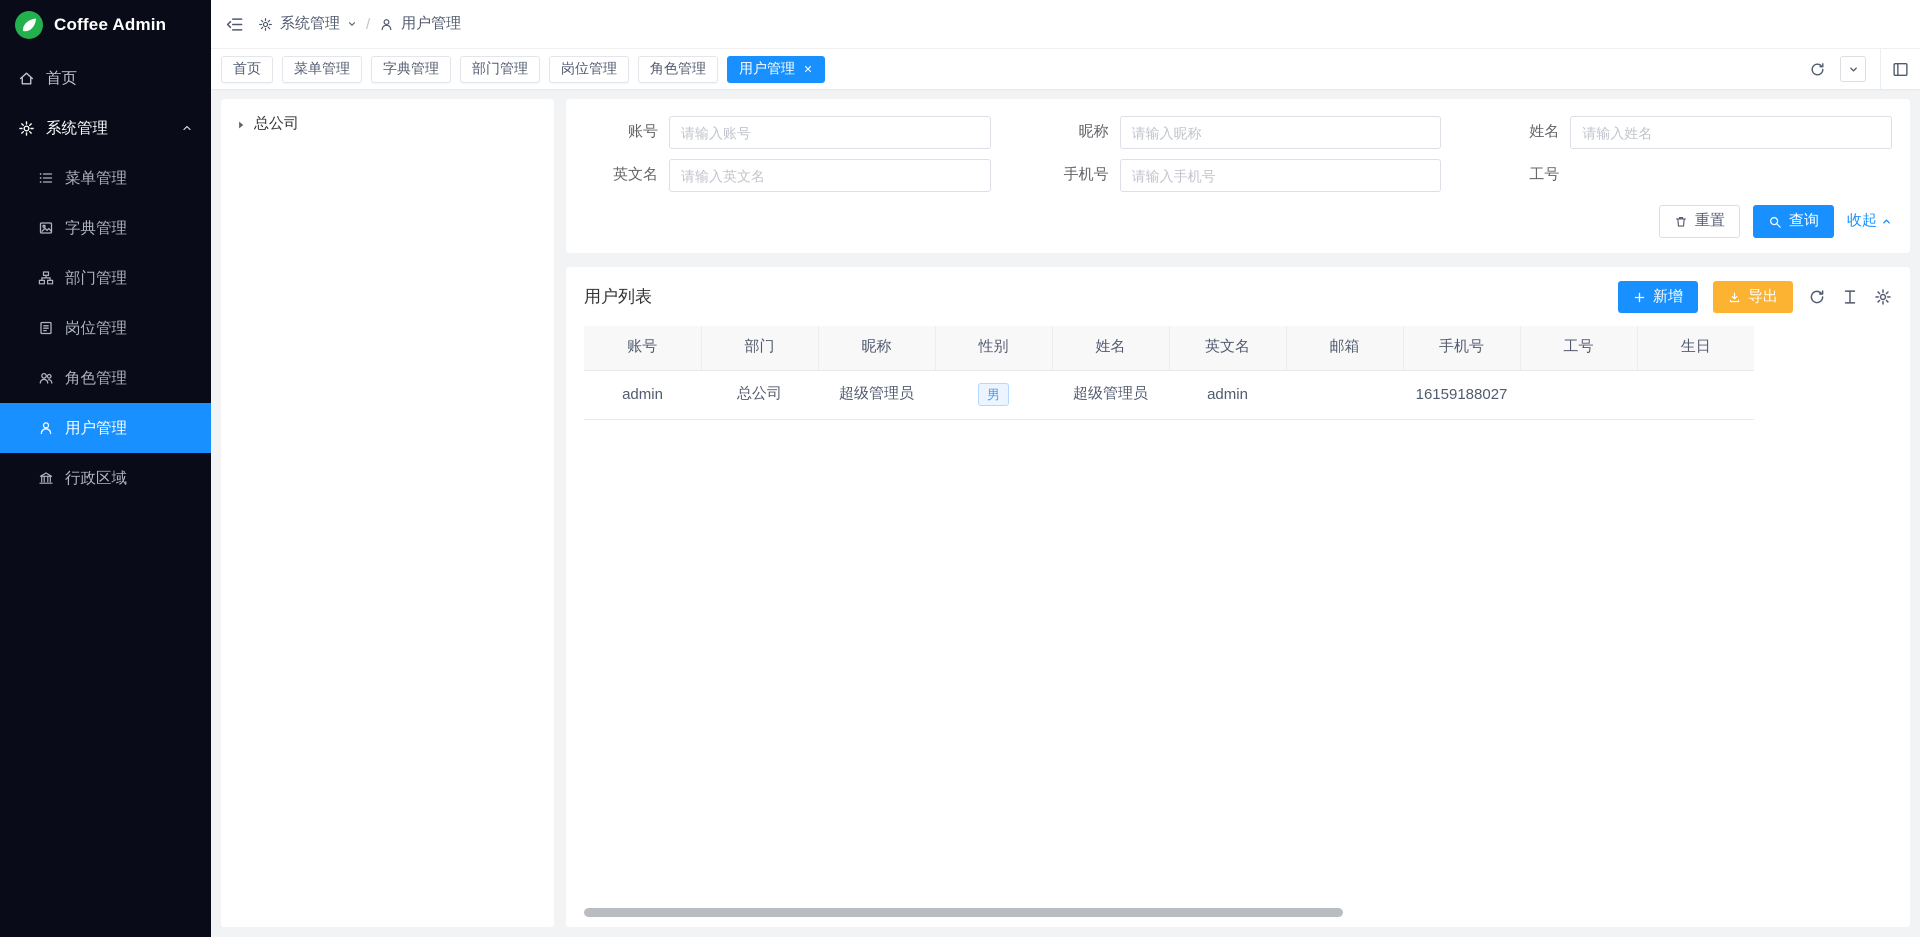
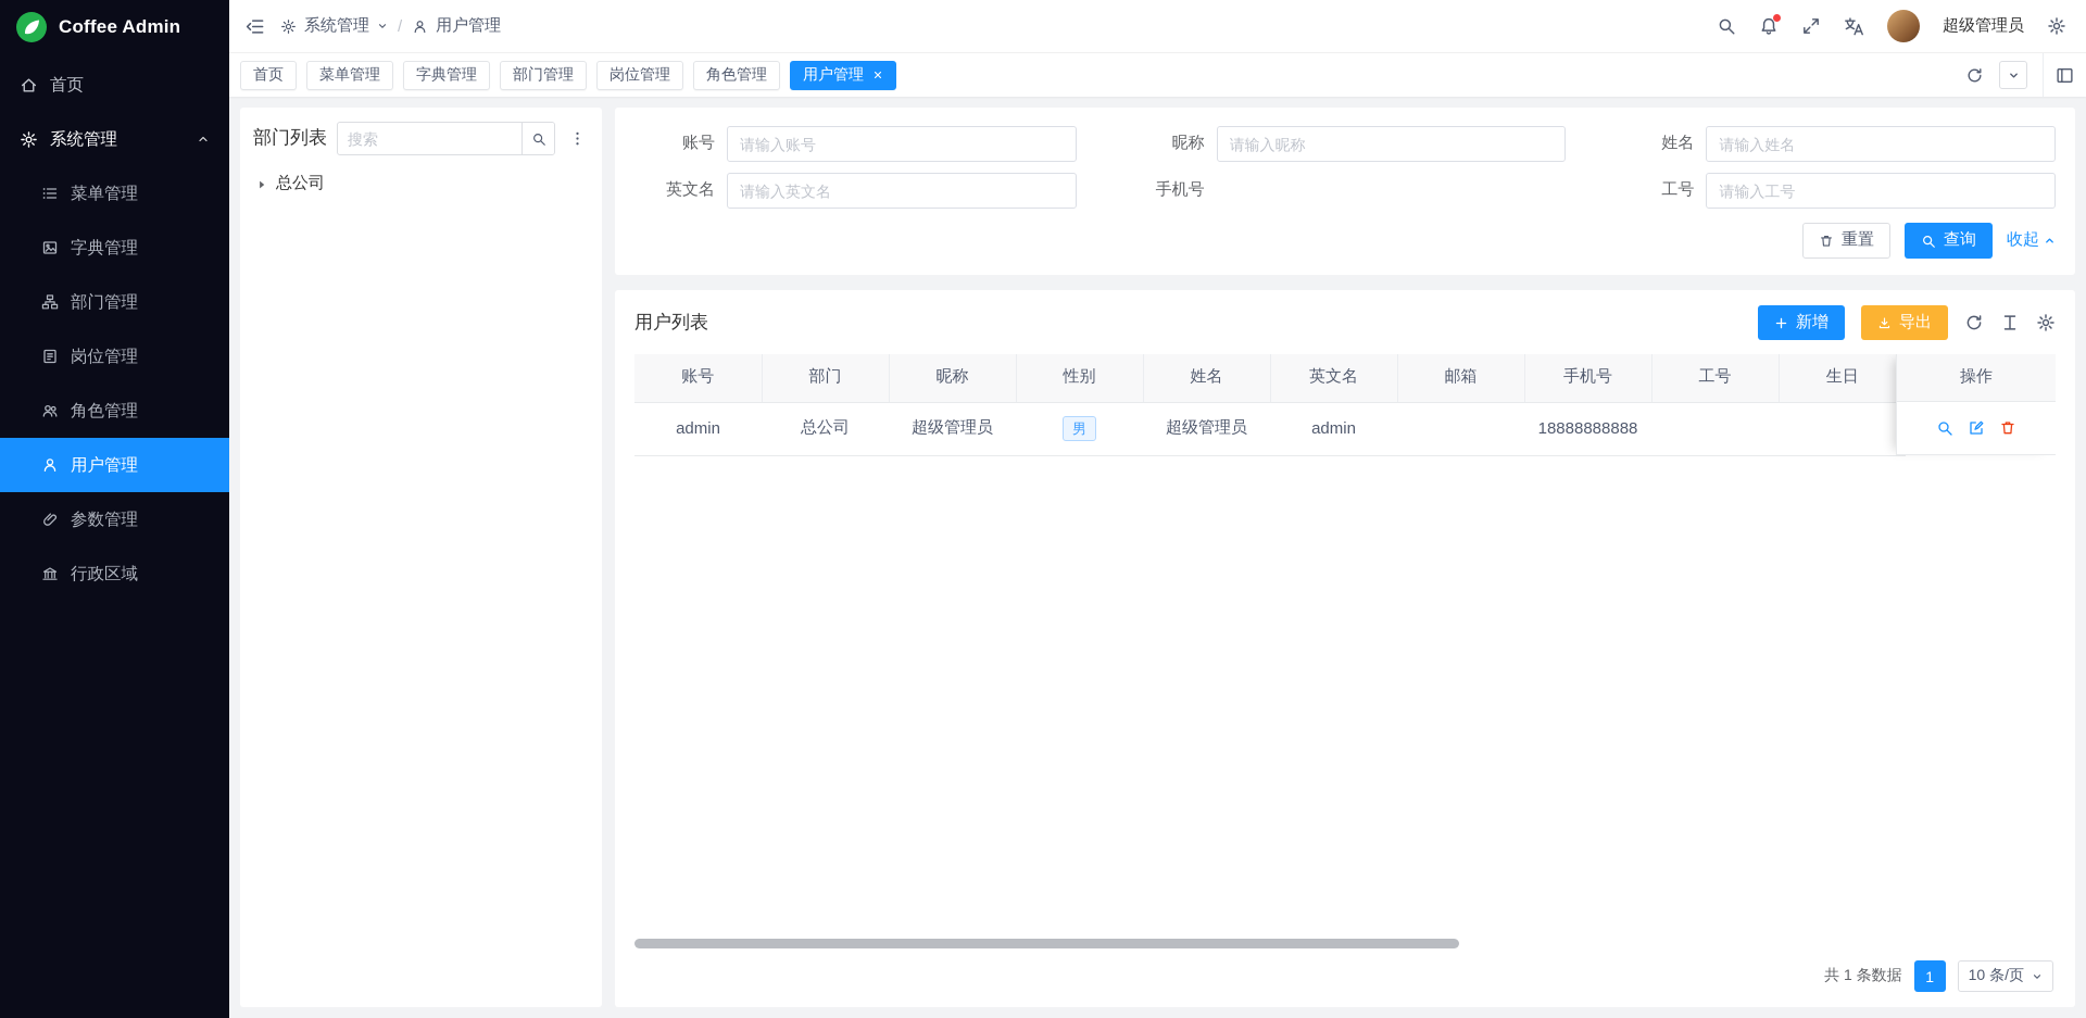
  Coffee Admin
  首页
  系统管理
  菜单管理
  字典管理
  部门管理
  岗位管理
  角色管理
  用户管理
+ 参数管理
  行政区域
  系统管理
  /
  用户管理
+ 超级管理员
  首页
  菜单管理
  字典管理
  部门管理
  岗位管理
  角色管理
  用户管理
+ 部门列表
+ 搜索
  总公司
  账号
  请输入账号
  昵称
  请输入昵称
  姓名
  请输入姓名
  英文名
  请输入英文名
  手机号
- 请输入手机号
  工号
+ 请输入工号
  重置
  查询
  收起
  用户列表
  新增
  导出
  账号	部门	昵称	性别	姓名	英文名	邮箱	手机号	工号	生日
- admin	总公司	超级管理员	男	超级管理员	admin		16159188027
+ admin	总公司	超级管理员	男	超级管理员	admin		18888888888
+ 操作
+ 共 1 条数据
+ 1
+ 10 条/页
